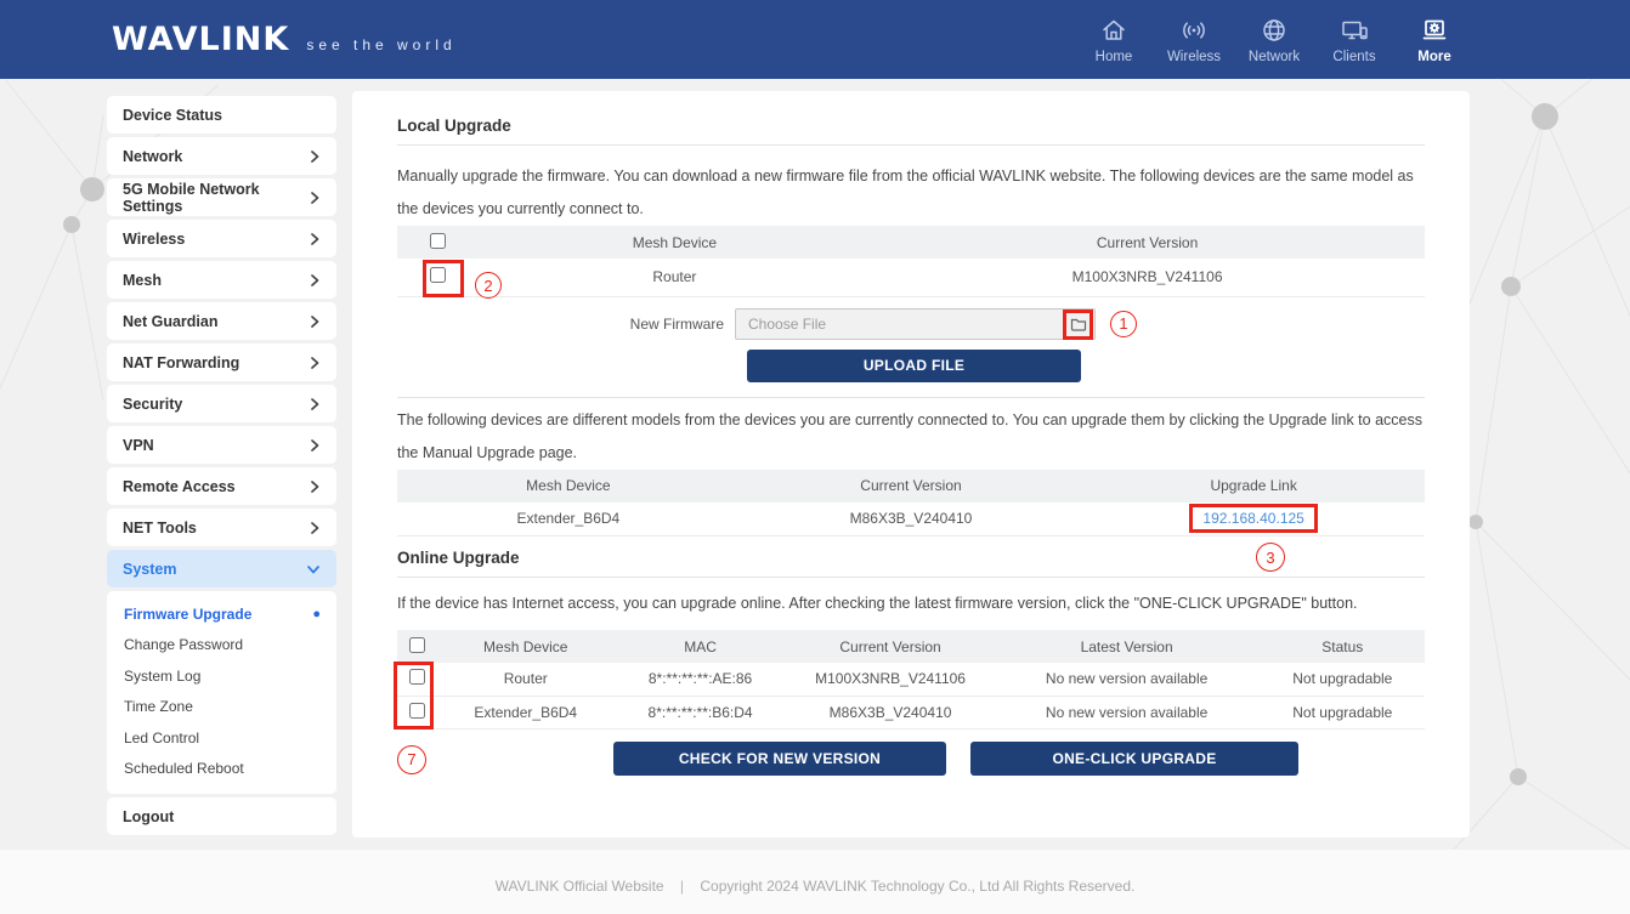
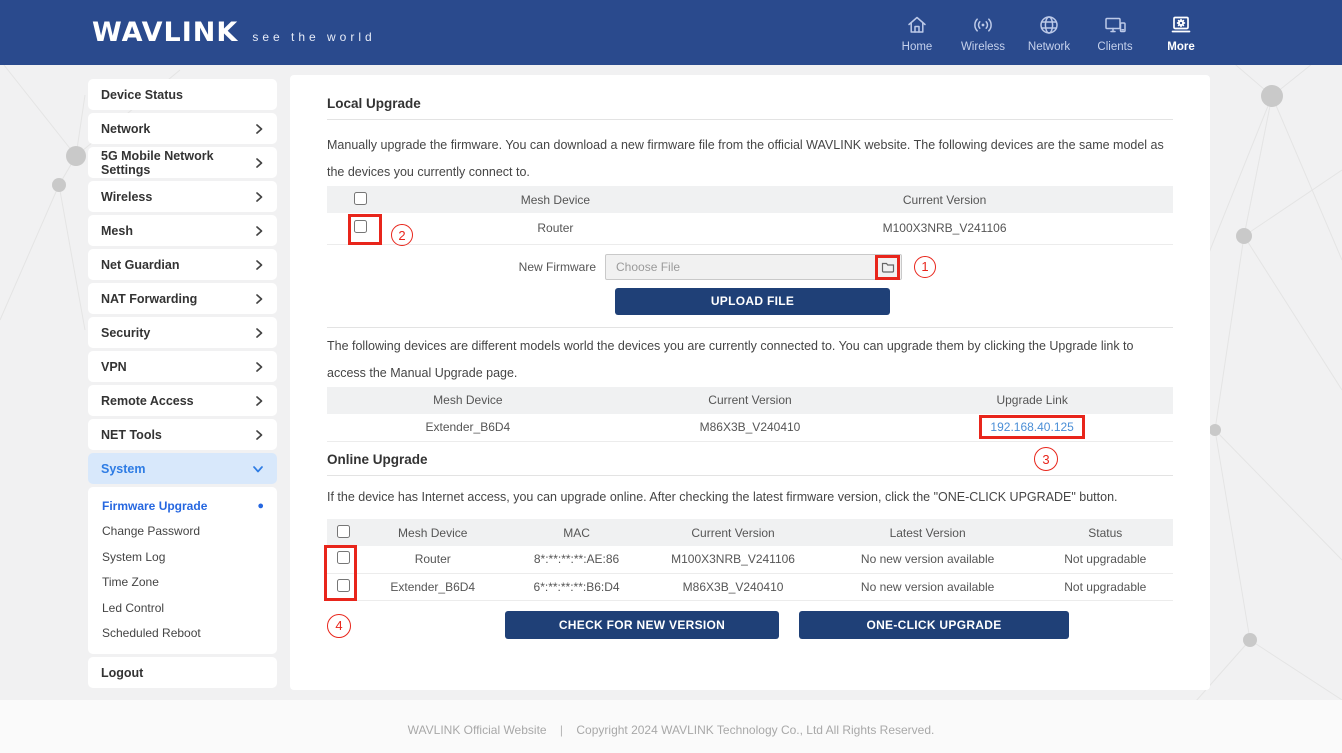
  WAVLINK
  see the world
  Home
  Wireless
  Network
  Clients
  More
  Device Status
  Network
  5G Mobile Network Settings
  Wireless
  Mesh
  Net Guardian
  NAT Forwarding
  Security
  VPN
  Remote Access
  NET Tools
  System
  Firmware Upgrade
  ●
  Change Password
  System Log
  Time Zone
  Led Control
  Scheduled Reboot
  Logout
  Local Upgrade
  Manually upgrade the firmware. You can download a new firmware file from the official WAVLINK website. The following devices are the same model as the devices you currently connect to.
  	Mesh Device	Current Version
  	Router	M100X3NRB_V241106
  2
  New Firmware
  Choose File
  1
  UPLOAD FILE
- The following devices are different models from the devices you are currently connected to. You can upgrade them by clicking the Upgrade link to access the Manual Upgrade page.
+ The following devices are different models world the devices you are currently connected to. You can upgrade them by clicking the Upgrade link to access the Manual Upgrade page.
  Mesh Device	Current Version	Upgrade Link
  Extender_B6D4	M86X3B_V240410	192.168.40.125
  3
  Online Upgrade
  If the device has Internet access, you can upgrade online. After checking the latest firmware version, click the "ONE-CLICK UPGRADE" button.
  	Mesh Device	MAC	Current Version	Latest Version	Status
  	Router	8*:**:**:**:AE:86	M100X3NRB_V241106	No new version available	Not upgradable
- 	Extender_B6D4	8*:**:**:**:B6:D4	M86X3B_V240410	No new version available	Not upgradable
+ 	Extender_B6D4	6*:**:**:**:B6:D4	M86X3B_V240410	No new version available	Not upgradable
- 7
+ 4
  CHECK FOR NEW VERSION
  ONE-CLICK UPGRADE
  WAVLINK Official Website | Copyright 2024 WAVLINK Technology Co., Ltd All Rights Reserved.
